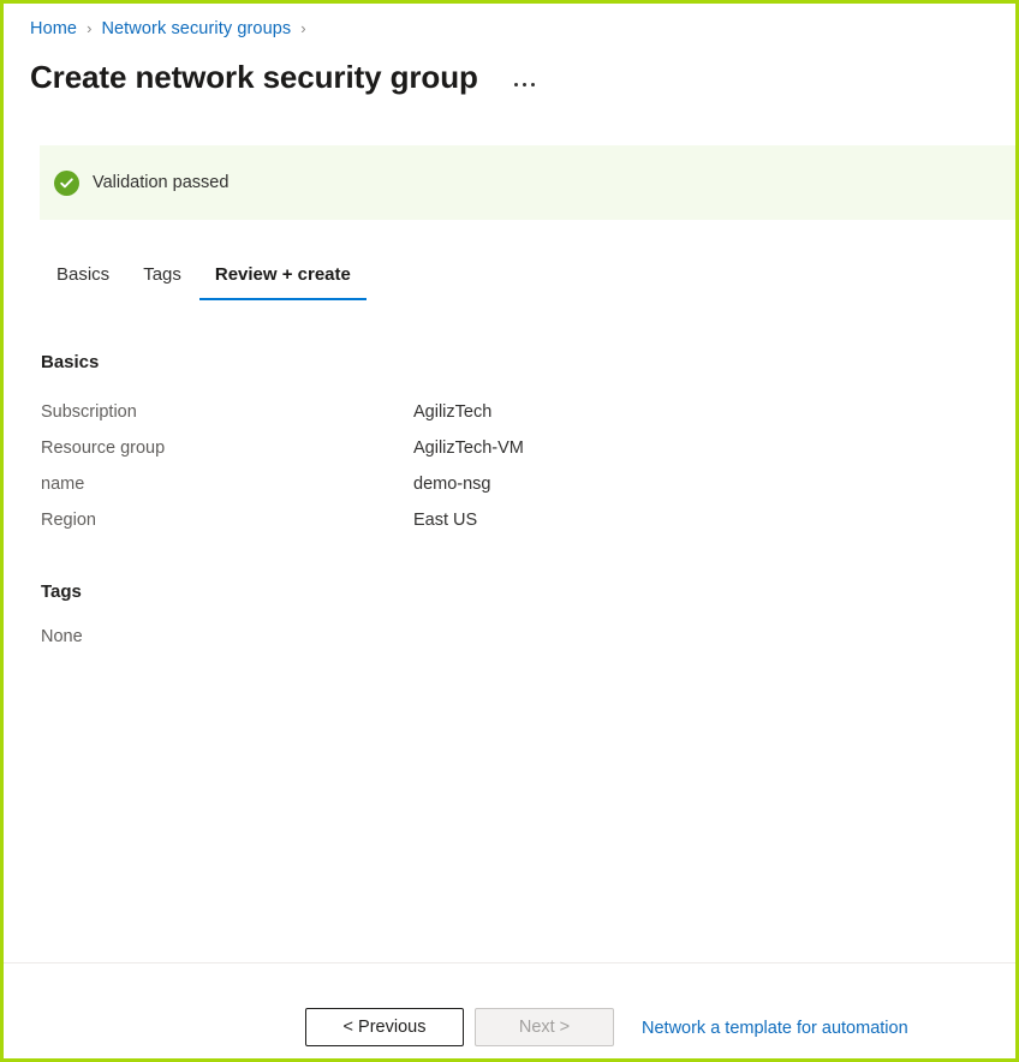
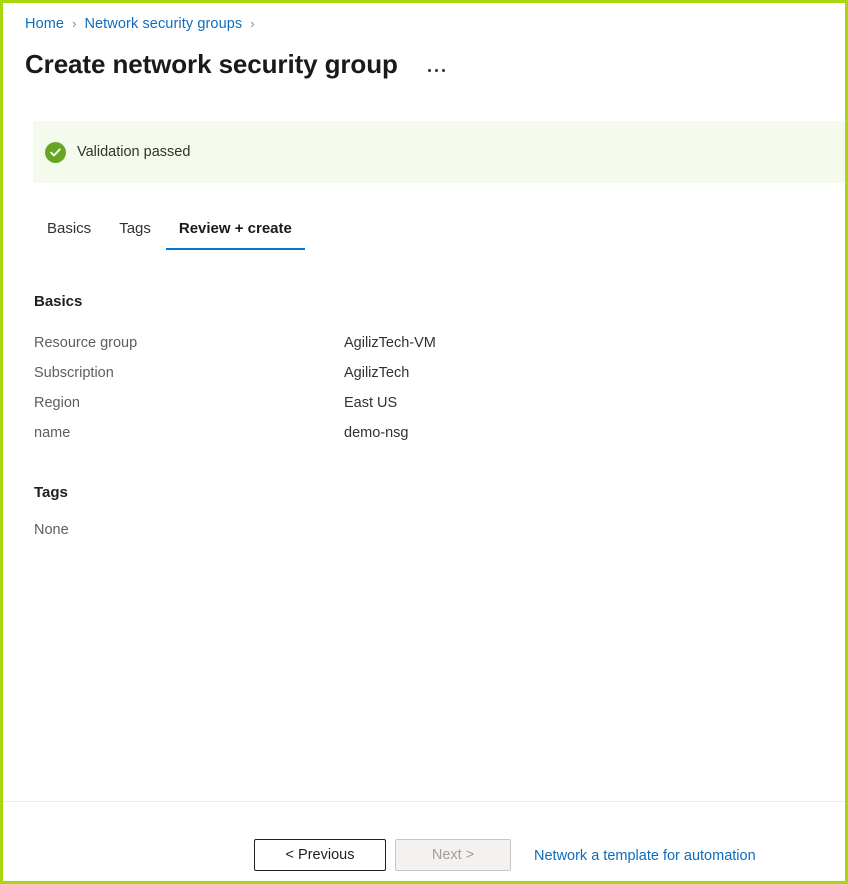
  Home
  ›
  Network security groups
  ›
  Create network security group
  Validation passed
  Basics
  Tags
  Review + create
  Basics
- Subscription
+ Resource group
- AgilizTech
+ AgilizTech-VM
- Resource group
+ Subscription
- AgilizTech-VM
+ AgilizTech
- name
+ Region
- demo-nsg
+ East US
- Region
+ name
- East US
+ demo-nsg
  Tags
  None
  < Previous
  Next >
  Network a template for automation
